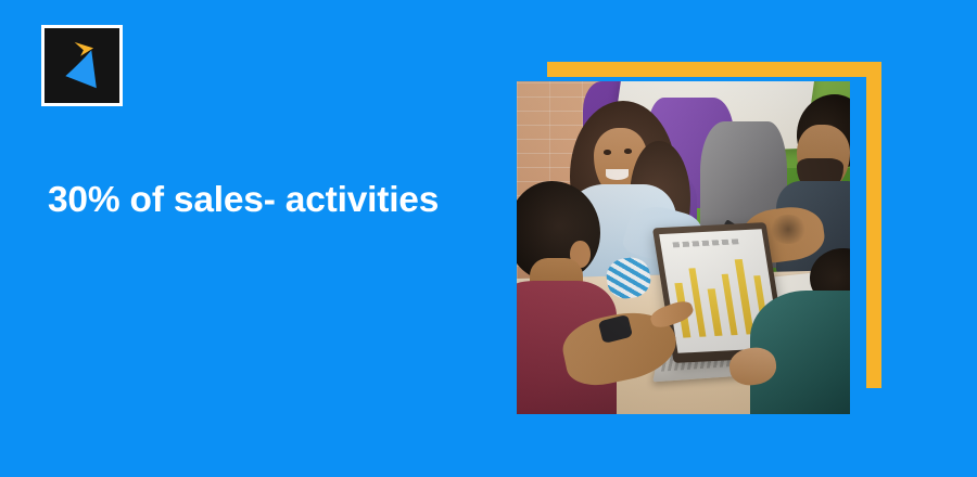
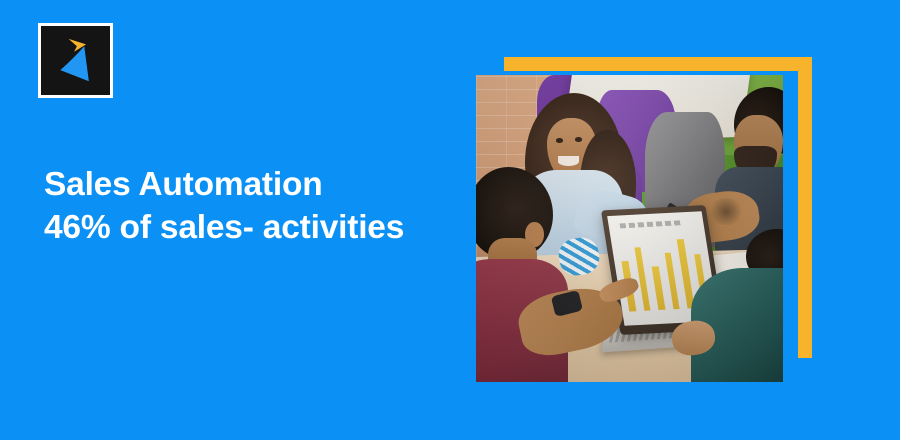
+ Sales Automation
- 30% of sales- activities
+ 46% of sales- activities
